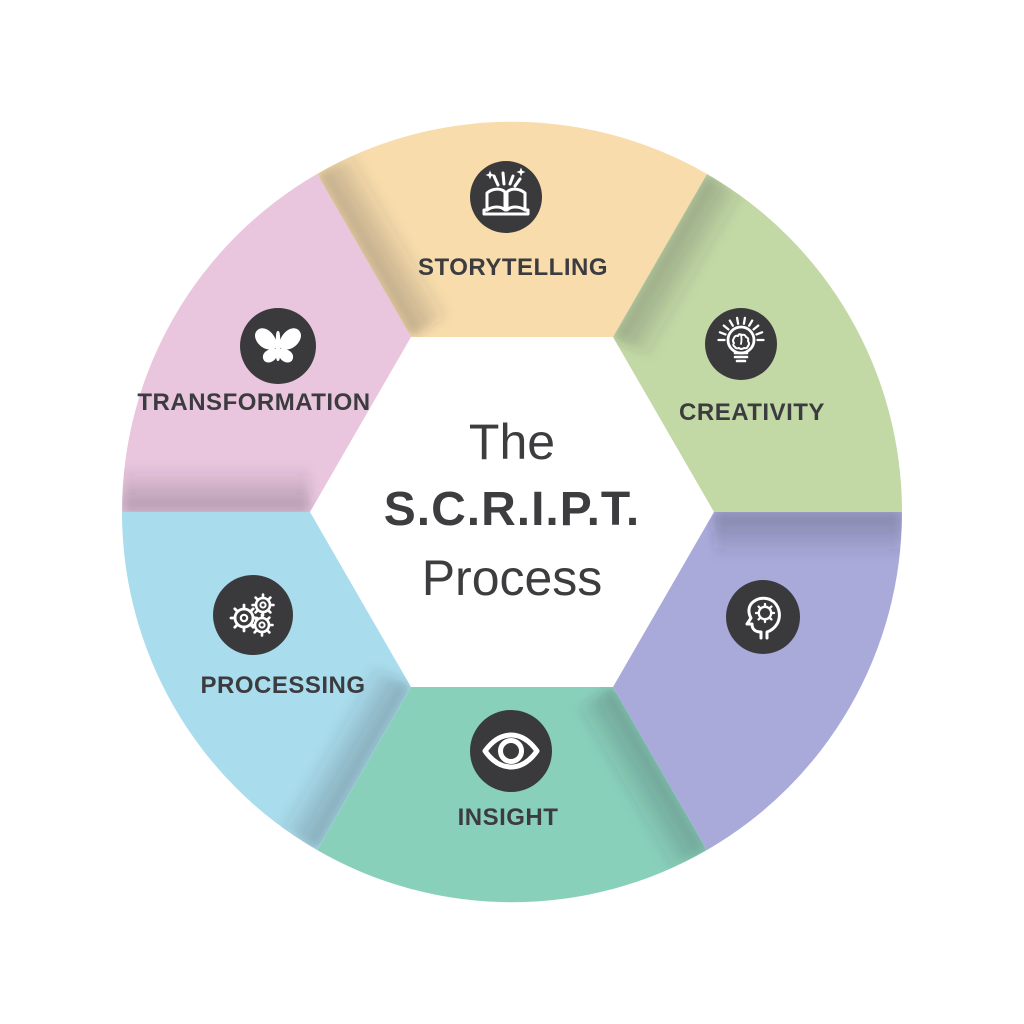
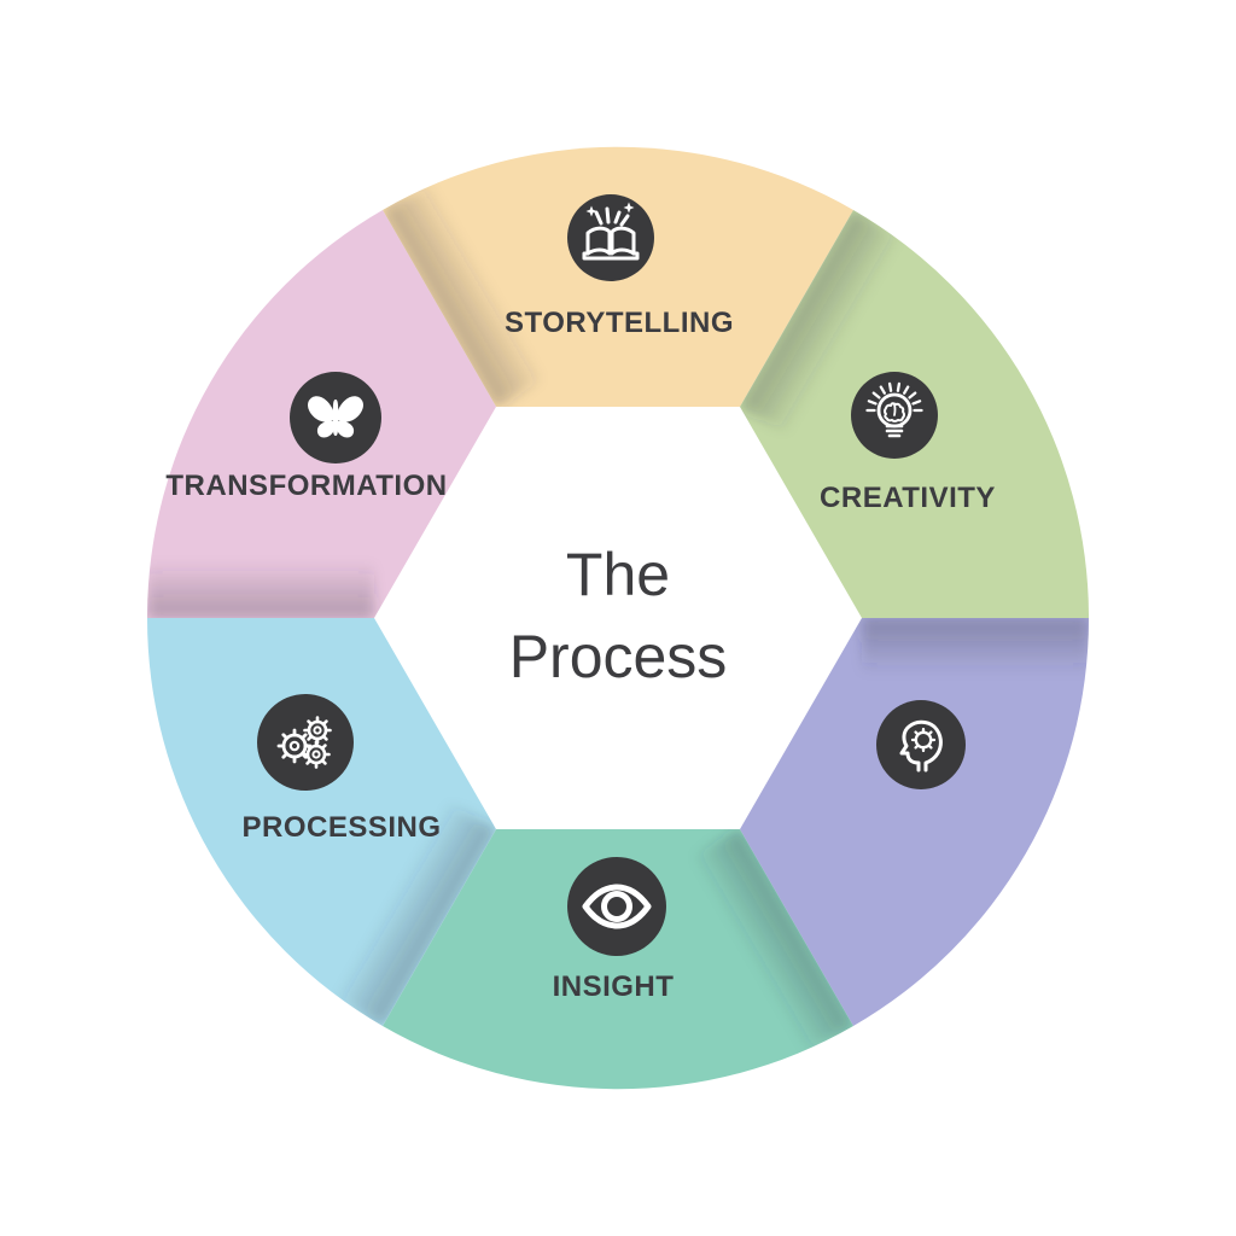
  STORYTELLING
  CREATIVITY
  INSIGHT
  PROCESSING
  TRANSFORMATION
  The
- S.C.R.I.P.T.
  Process
